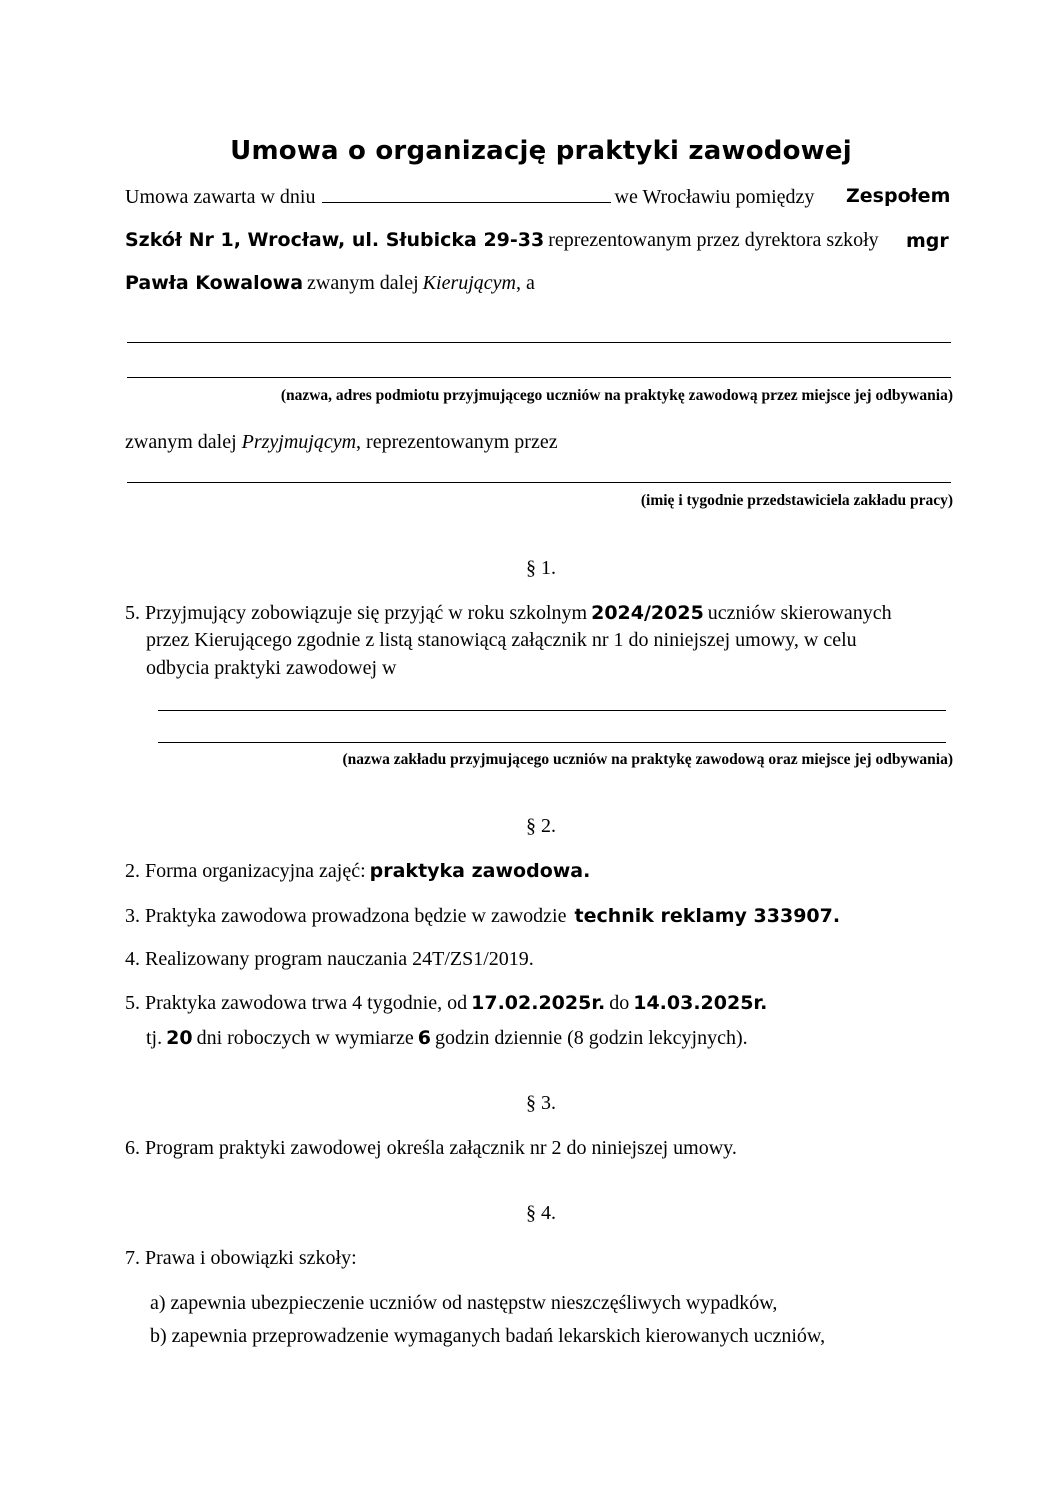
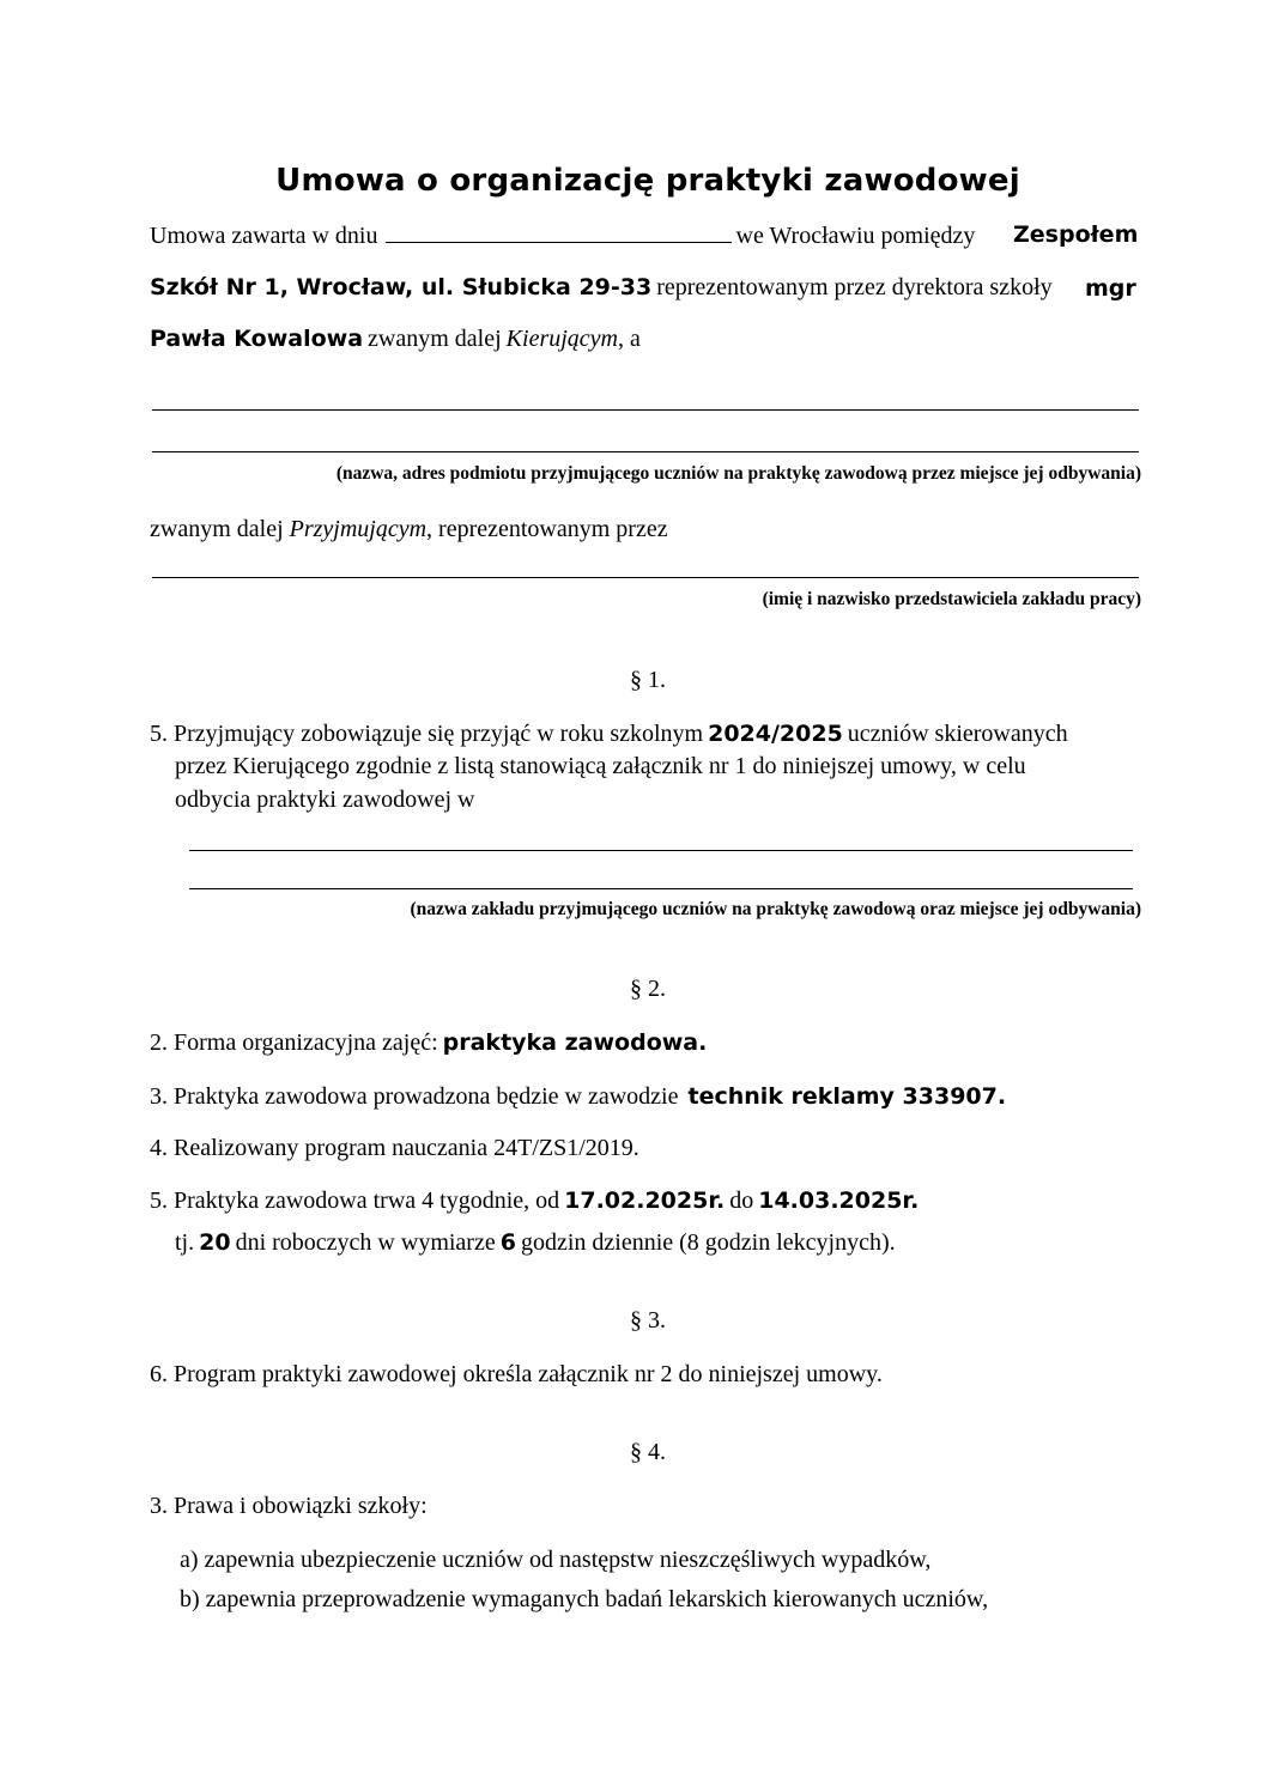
  Umowa o organizację praktyki zawodowej
  Umowa zawarta w dniu we Wrocławiu pomiędzy
  Zespołem
  Szkół Nr 1, Wrocław, ul. Słubicka 29-33 reprezentowanym przez dyrektora szkoły
  mgr
  Pawła Kowalowa zwanym dalej Kierującym, a
  (nazwa, adres podmiotu przyjmującego uczniów na praktykę zawodową przez miejsce jej odbywania)
  zwanym dalej Przyjmującym, reprezentowanym przez
- (imię i tygodnie przedstawiciela zakładu pracy)
+ (imię i nazwisko przedstawiciela zakładu pracy)
  § 1.
  5. Przyjmujący zobowiązuje się przyjąć w roku szkolnym 2024/2025 uczniów skierowanych
  przez Kierującego zgodnie z listą stanowiącą załącznik nr 1 do niniejszej umowy, w celu
  odbycia praktyki zawodowej w
  (nazwa zakładu przyjmującego uczniów na praktykę zawodową oraz miejsce jej odbywania)
  § 2.
  2. Forma organizacyjna zajęć: praktyka zawodowa.
  3. Praktyka zawodowa prowadzona będzie w zawodzie technik reklamy 333907.
  4. Realizowany program nauczania 24T/ZS1/2019.
  5. Praktyka zawodowa trwa 4 tygodnie, od 17.02.2025r. do 14.03.2025r.
  tj. 20 dni roboczych w wymiarze 6 godzin dziennie (8 godzin lekcyjnych).
  § 3.
  6. Program praktyki zawodowej określa załącznik nr 2 do niniejszej umowy.
  § 4.
- 7. Prawa i obowiązki szkoły:
+ 3. Prawa i obowiązki szkoły:
  a) zapewnia ubezpieczenie uczniów od następstw nieszczęśliwych wypadków,
  b) zapewnia przeprowadzenie wymaganych badań lekarskich kierowanych uczniów,
